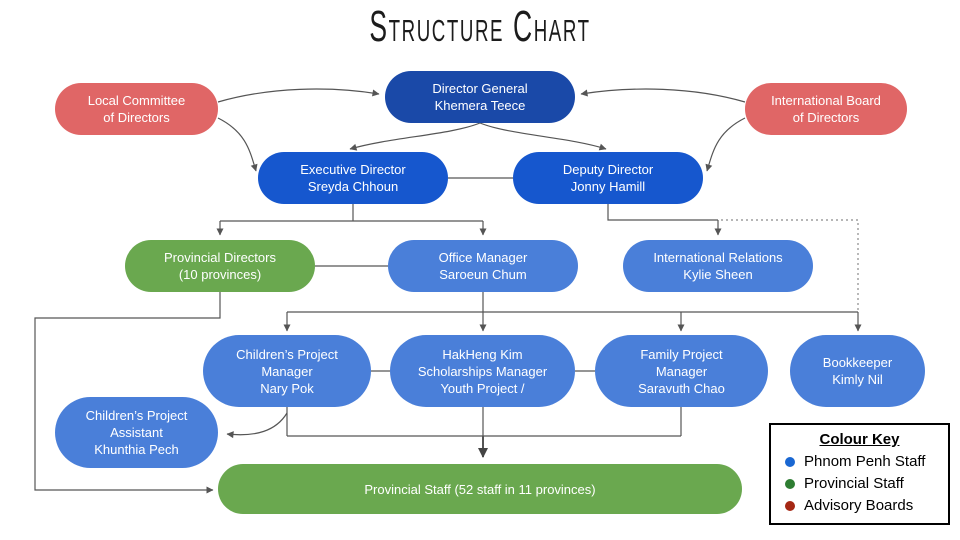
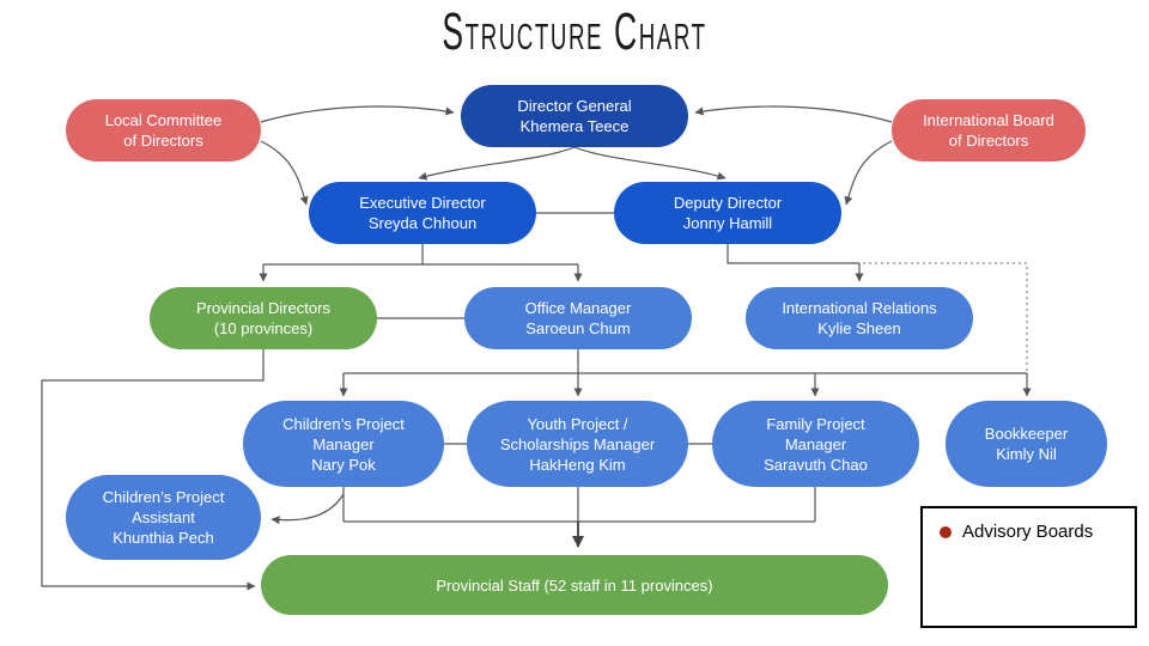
  Structure Chart
  Local Committee
  of Directors
  Director General
  Khemera Teece
  International Board
  of Directors
  Executive Director
  Sreyda Chhoun
  Deputy Director
  Jonny Hamill
  Provincial Directors
  (10 provinces)
  Office Manager
  Saroeun Chum
  International Relations
  Kylie Sheen
  Children’s Project
  Manager
  Nary Pok
- HakHeng Kim
+ Youth Project /
  Scholarships Manager
- Youth Project /
+ HakHeng Kim
  Family Project
  Manager
  Saravuth Chao
  Bookkeeper
  Kimly Nil
  Children’s Project
  Assistant
  Khunthia Pech
  Provincial Staff (52 staff in 11 provinces)
- Colour Key
- Phnom Penh Staff
- Provincial Staff
  Advisory Boards
